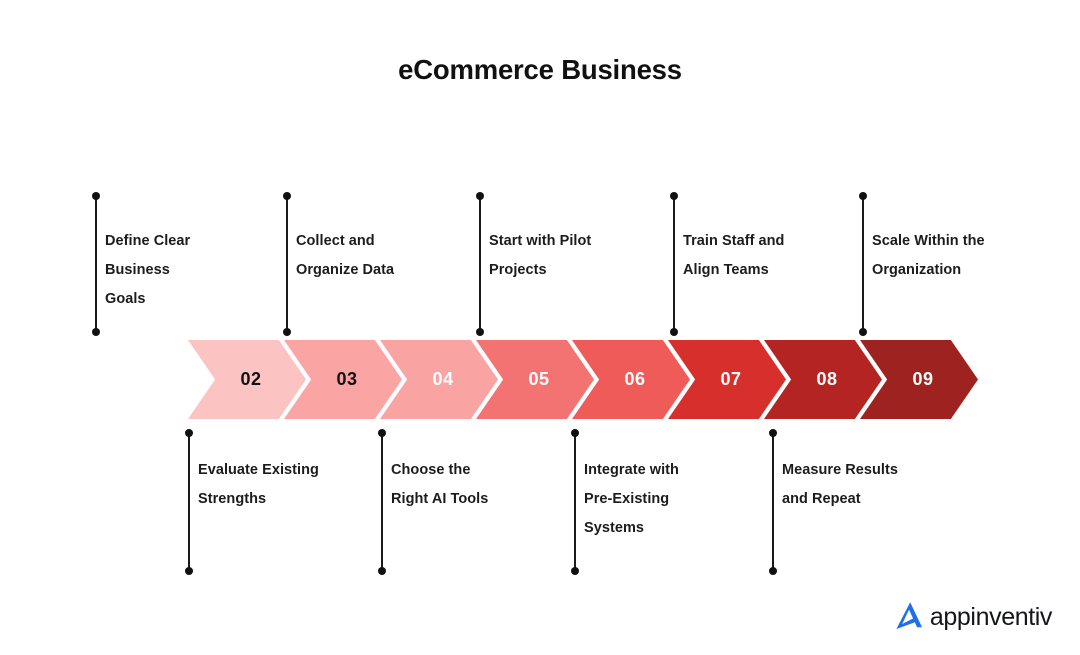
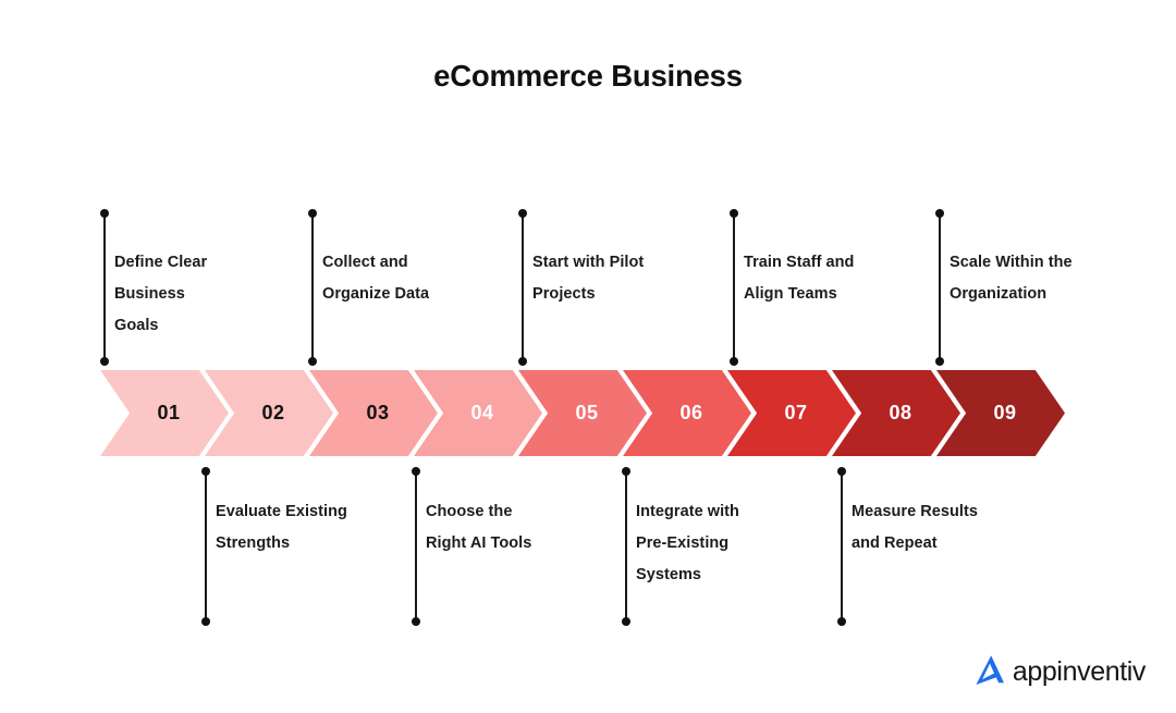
  eCommerce Business
  Define Clear
  Business
  Goals
  Collect and
  Organize Data
  Start with Pilot
  Projects
  Train Staff and
  Align Teams
  Scale Within the
  Organization
+ 01
  02
  03
  04
  05
  06
  07
  08
  09
  Evaluate Existing
  Strengths
  Choose the
  Right AI Tools
  Integrate with
  Pre-Existing
  Systems
  Measure Results
  and Repeat
  appinventiv
